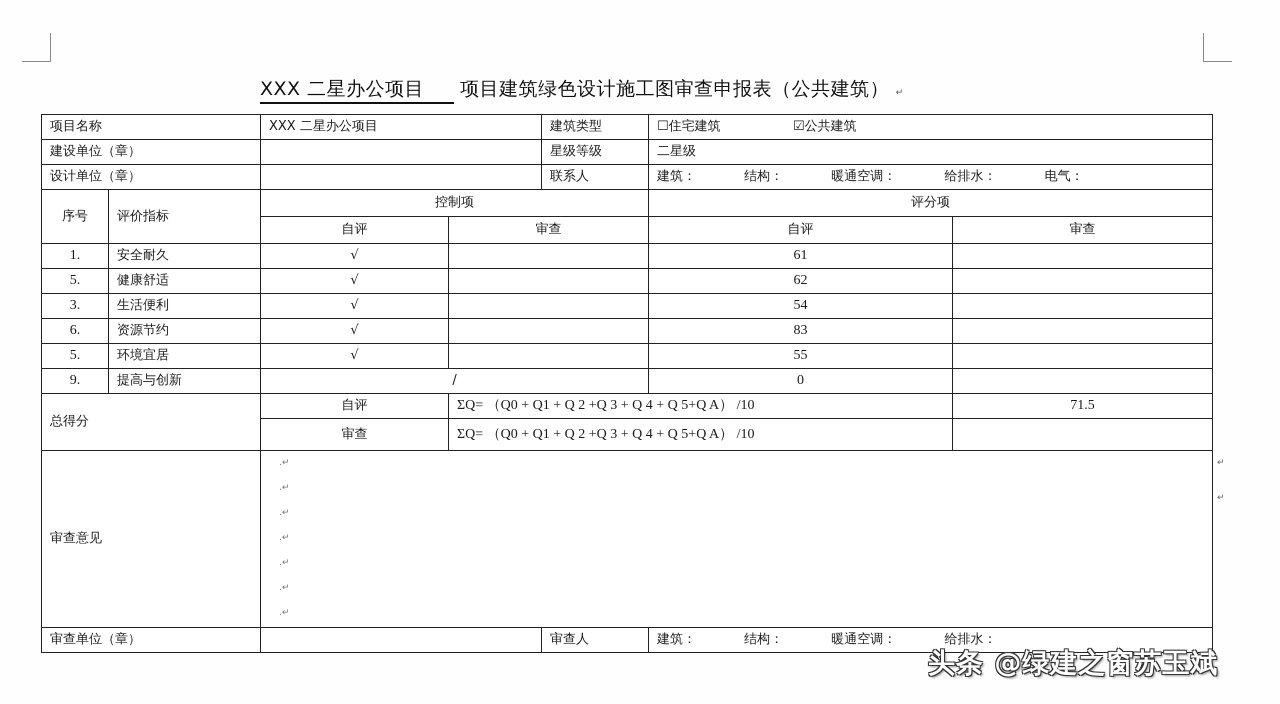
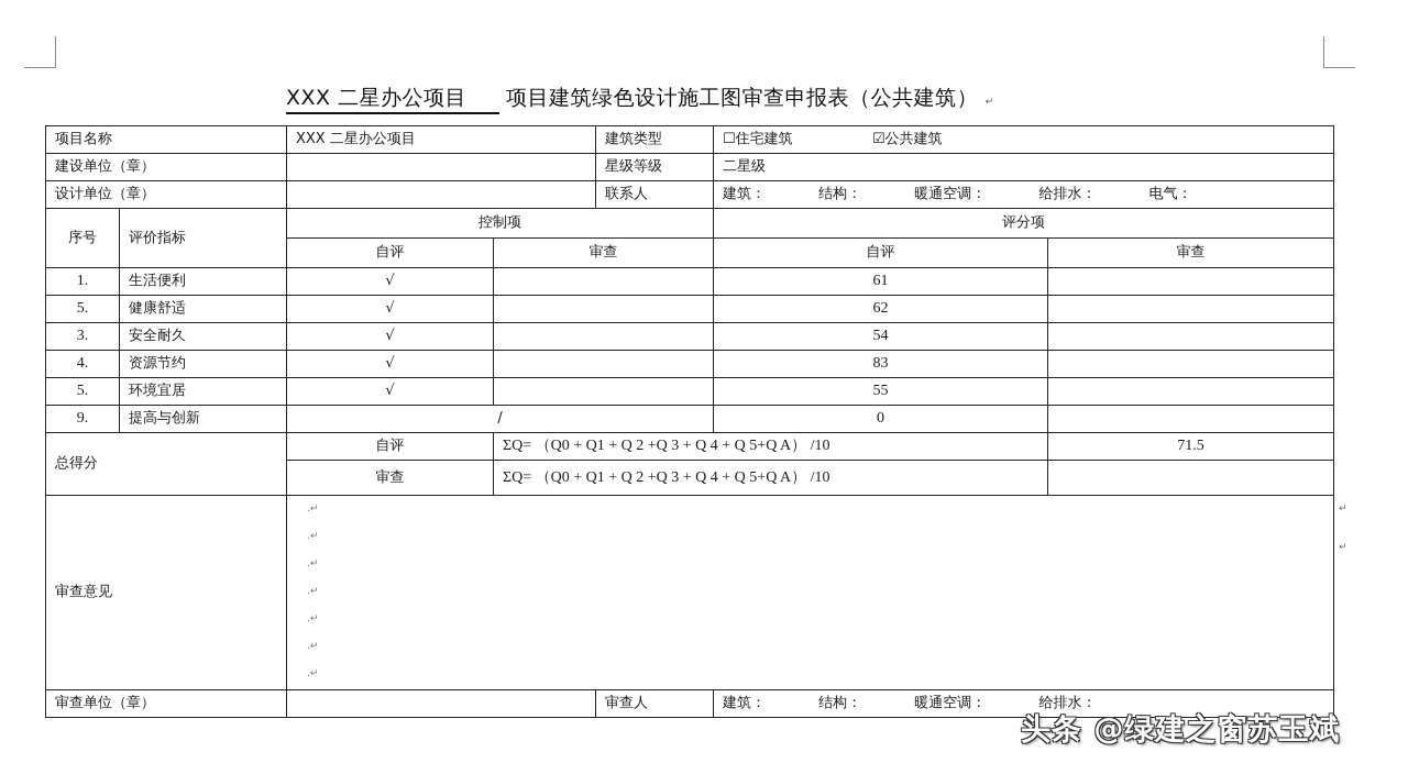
  XXX 二星办公项目 项目建筑绿色设计施工图审查申报表（公共建筑） ↵
  项目名称	XXX 二星办公项目	建筑类型	☐住宅建筑 ☑公共建筑
  建设单位（章）		星级等级	二星级
  设计单位（章）		联系人	建筑： 结构： 暖通空调： 给排水： 电气：
  序号	评价指标	控制项	评分项
  自评	审查	自评	审查
- 1.	安全耐久	√		61
+ 1.	生活便利	√		61
  5.	健康舒适	√		62
- 3.	生活便利	√		54
+ 3.	安全耐久	√		54
- 6.	资源节约	√		83
+ 4.	资源节约	√		83
  5.	环境宜居	√		55
  9.	提高与创新	/	0
  总得分	自评	ΣQ= （Q0 + Q1 + Q 2 +Q 3 + Q 4 + Q 5+Q A） /10	71.5
  审查	ΣQ= （Q0 + Q1 + Q 2 +Q 3 + Q 4 + Q 5+Q A） /10
  审查意见	.↵ .↵ .↵ .↵ .↵ .↵ .↵
  审查单位（章）			审查人	建筑： 结构： 暖通空调： 给排水：
  ↵
  ↵
  头条 @绿建之窗苏玉斌
